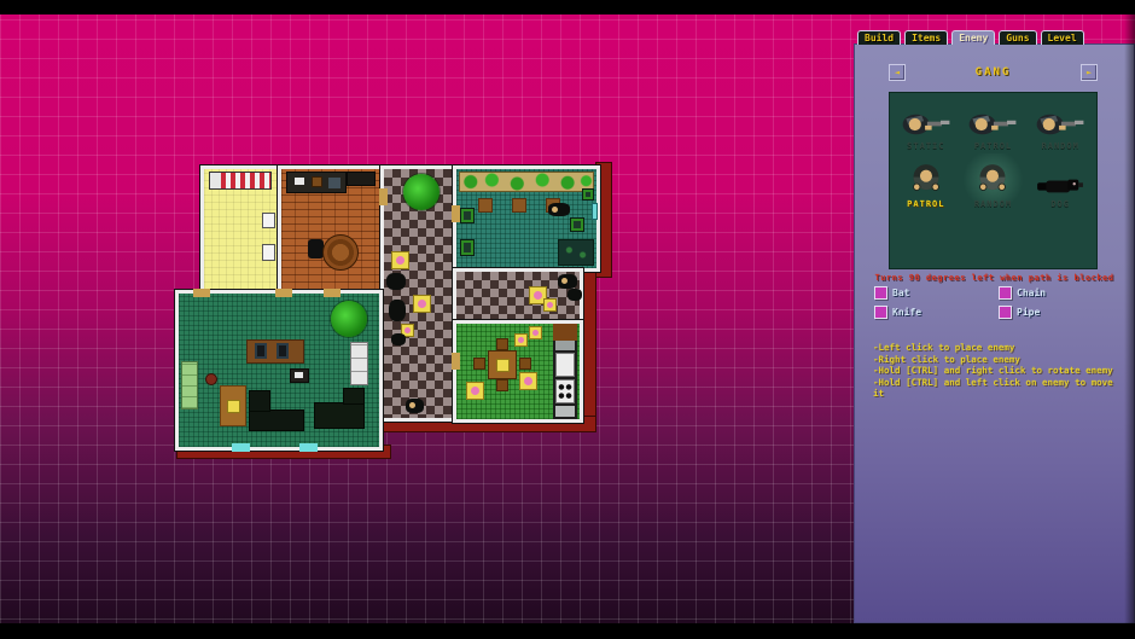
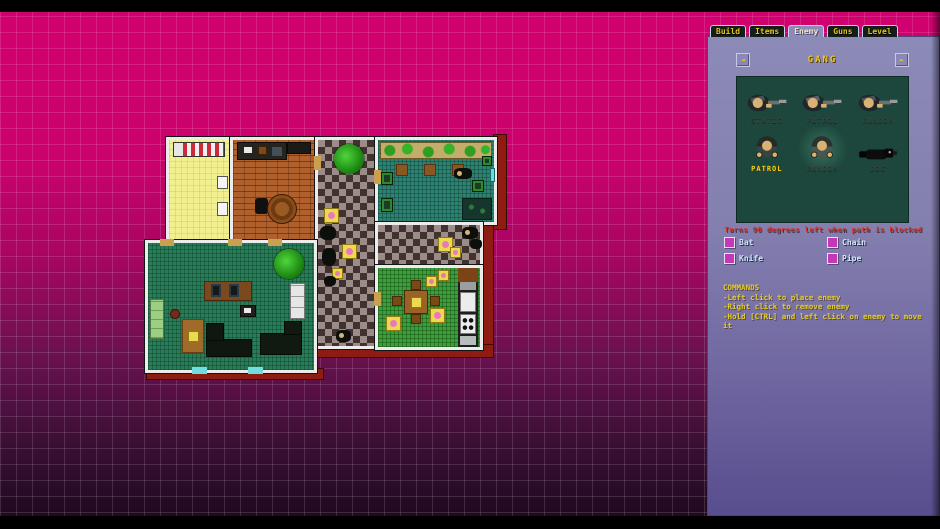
  Build
  Items
  Enemy
  Guns
  Level
  ◄
  GANG
  ►
  STATIC
  PATROL
  RANDOM
  PATROL
  RANDOM
  DOG
  Turns 90 degrees left when path is blocked
  Bat
  Chain
  Knife
  Pipe
+ COMMANDS
  -Left click to place enemy
- -Right click to place enemy
+ -Right click to remove enemy
- -Hold [CTRL] and right click to rotate enemy
  -Hold [CTRL] and left click on enemy to move it
